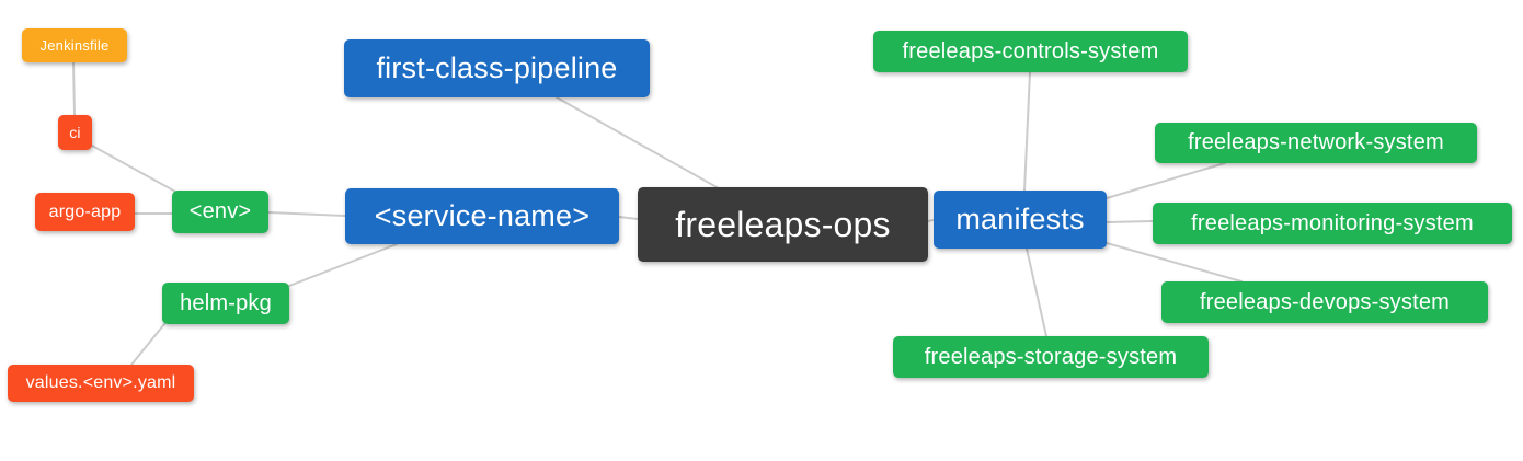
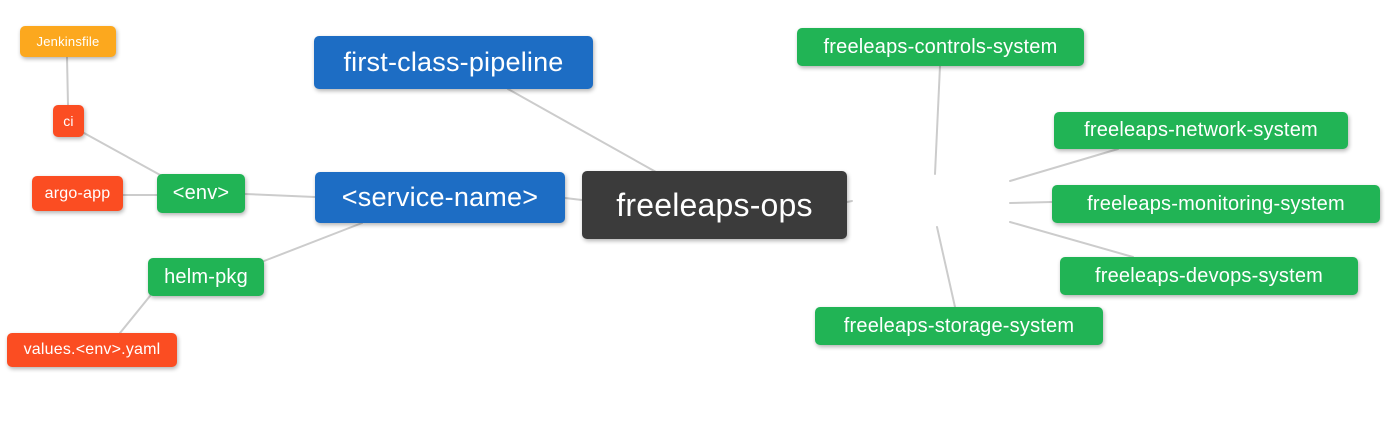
  freeleaps-ops
  first-class-pipeline
  <service-name>
- manifests
  <env>
  helm-pkg
  ci
  argo-app
  values.<env>.yaml
  Jenkinsfile
  freeleaps-controls-system
  freeleaps-network-system
  freeleaps-monitoring-system
  freeleaps-devops-system
  freeleaps-storage-system
